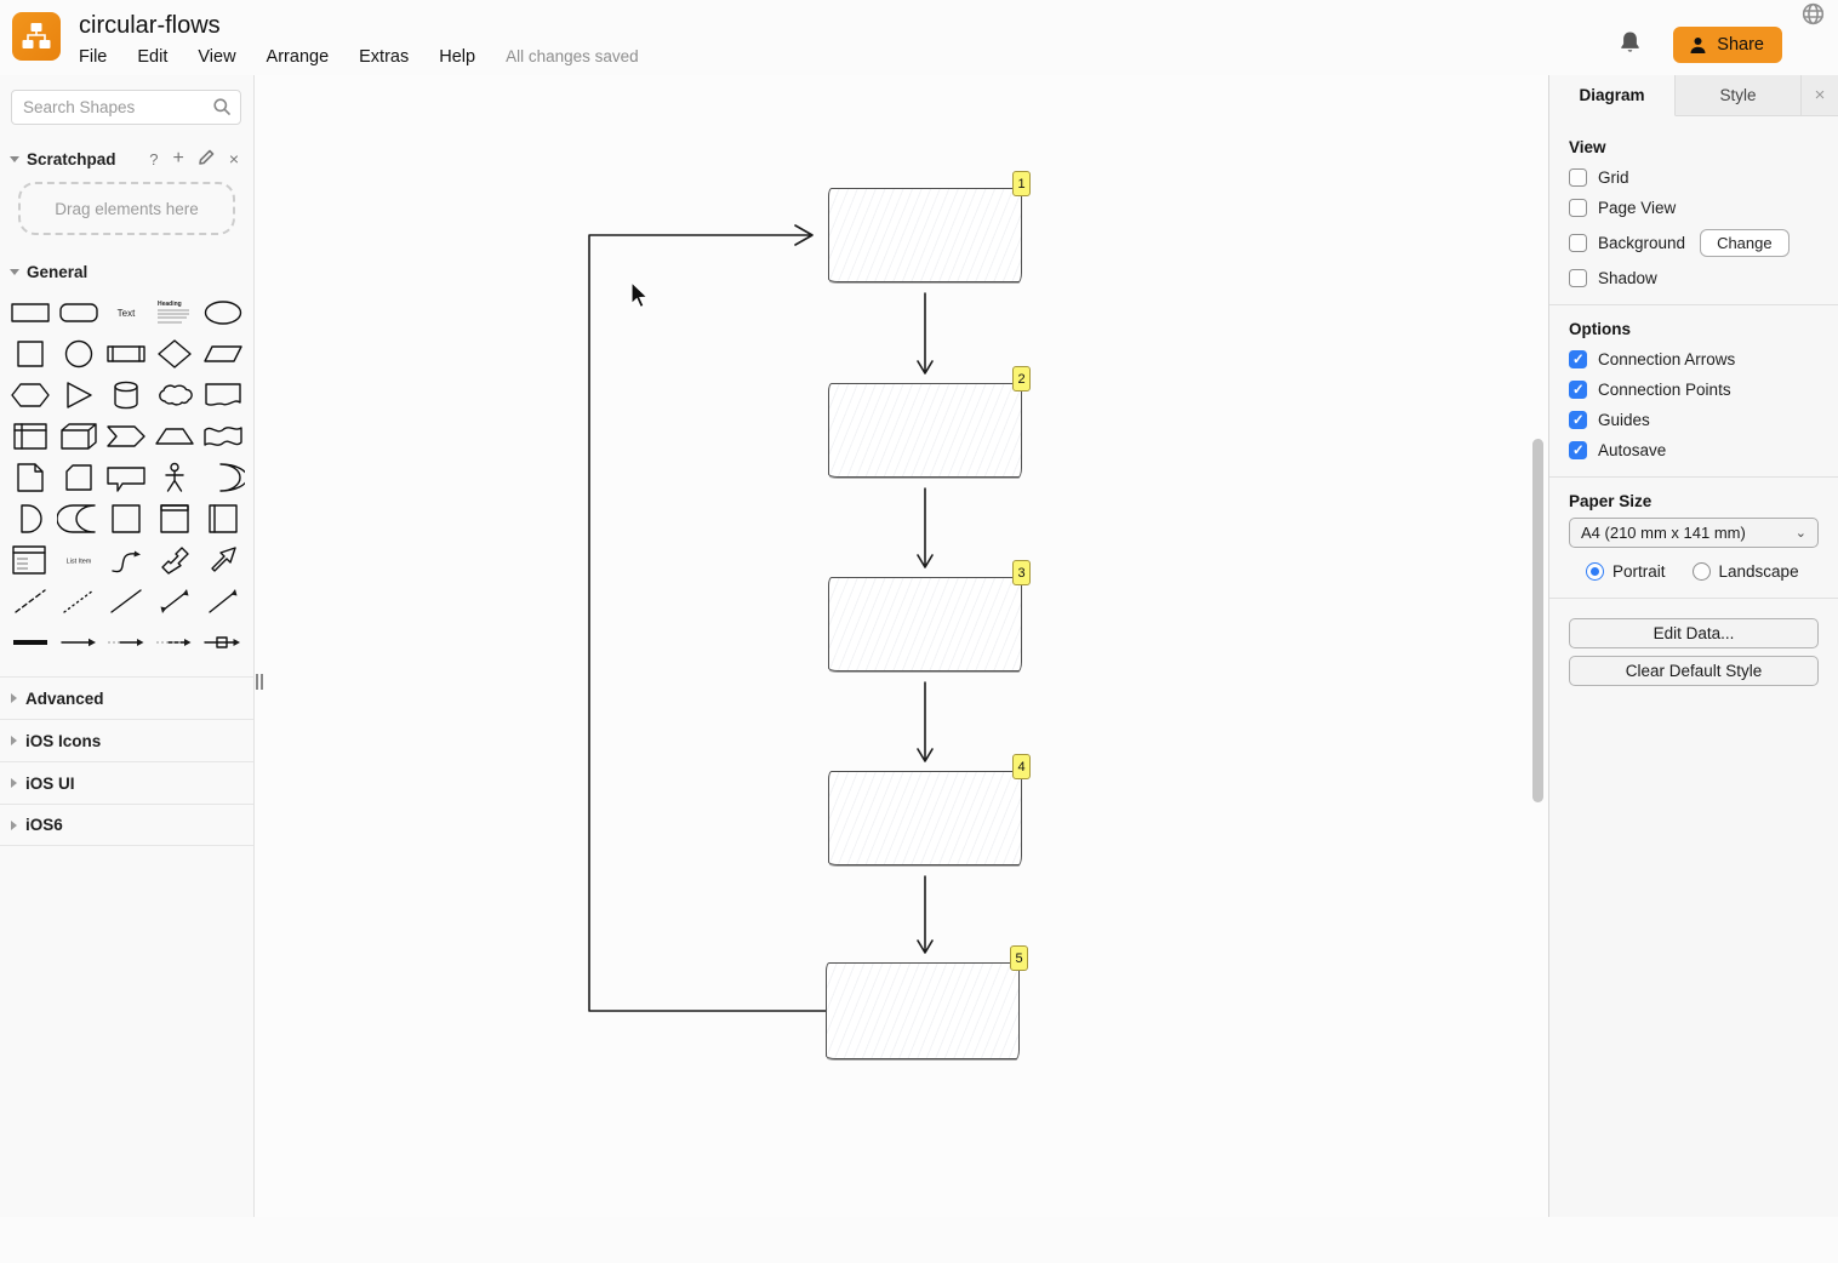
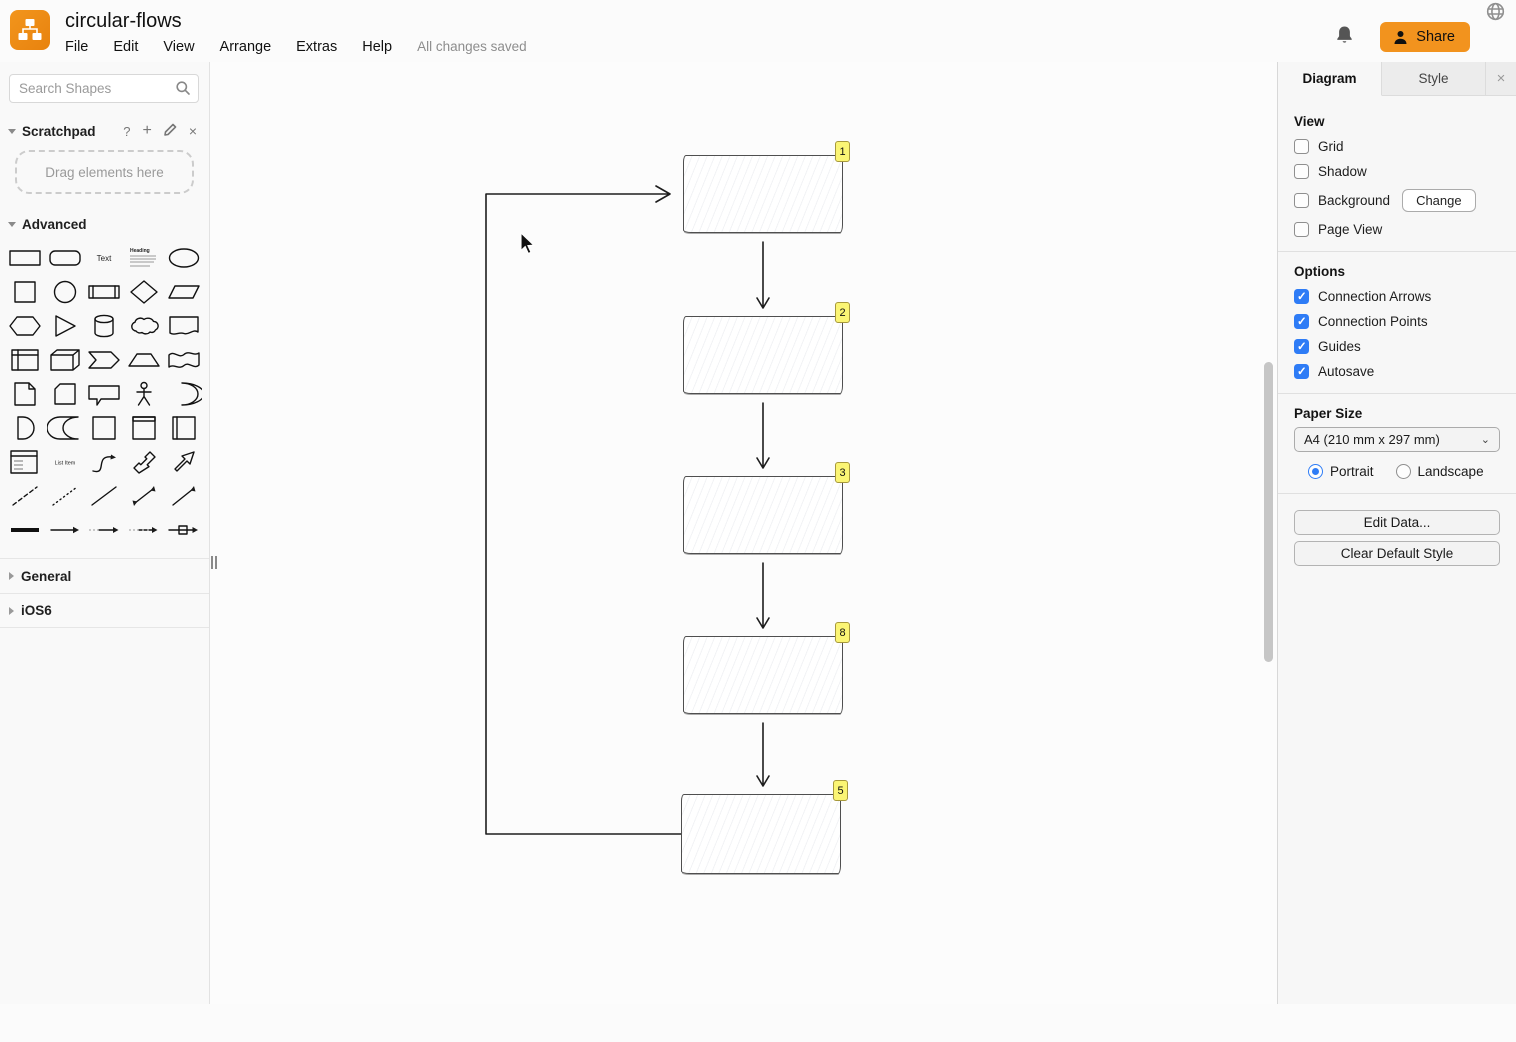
  circular-flows
  File
  Edit
  View
  Arrange
  Extras
  Help
  All changes saved
  Share
  Search Shapes
  Scratchpad
  ?
  +
  ×
  Drag elements here
- General
+ Advanced
  Text
- Advanced
+ General
- iOS Icons
- iOS UI
  iOS6
  1
  2
  3
- 4
+ 8
  5
  Diagram
  Style
  ×
  View
  Grid
- Page View
+ Shadow
  Background
  Change
- Shadow
+ Page View
  Options
  Connection Arrows
  Connection Points
  Guides
  Autosave
  Paper Size
- A4 (210 mm x 141 mm)
+ A4 (210 mm x 297 mm)
  ⌄
  Portrait
  Landscape
  Edit Data... Clear Default Style
